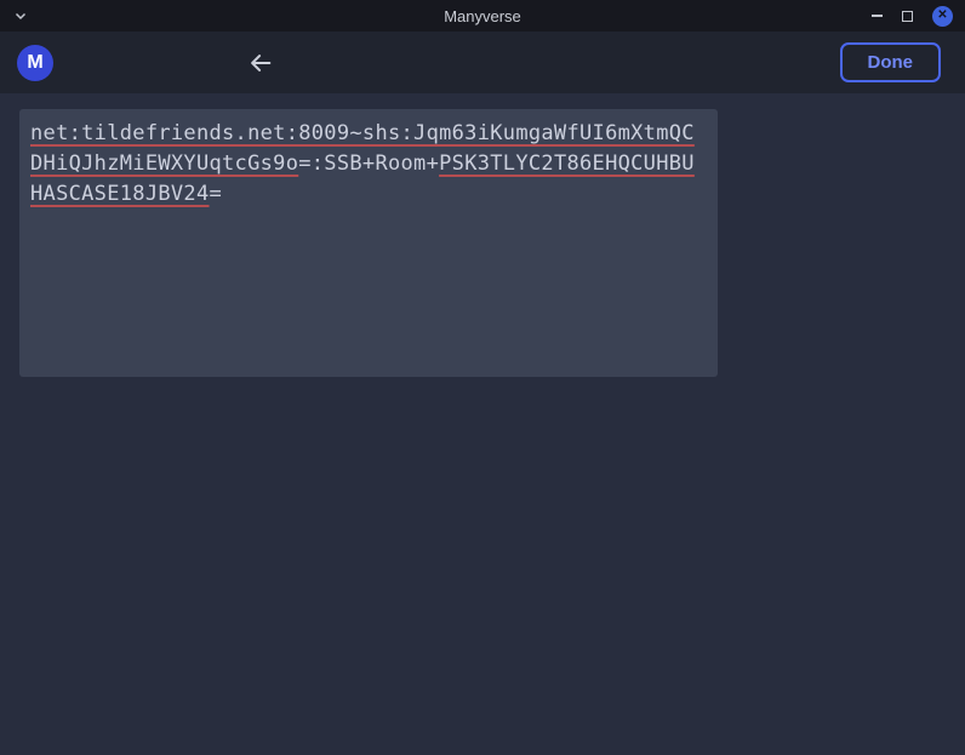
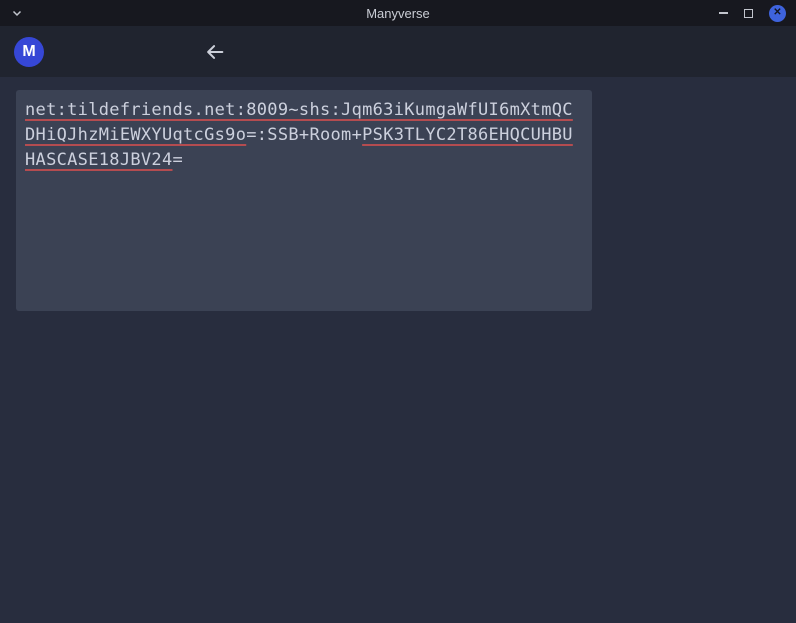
  Manyverse
  ✕
  M
- Done
  net:tildefriends.net:8009~shs:Jqm63iKumgaWfUI6mXtmQC
  DHiQJhzMiEWXYUqtcGs9o=:SSB+Room+PSK3TLYC2T86EHQCUHBU
  HASCASE18JBV24=
